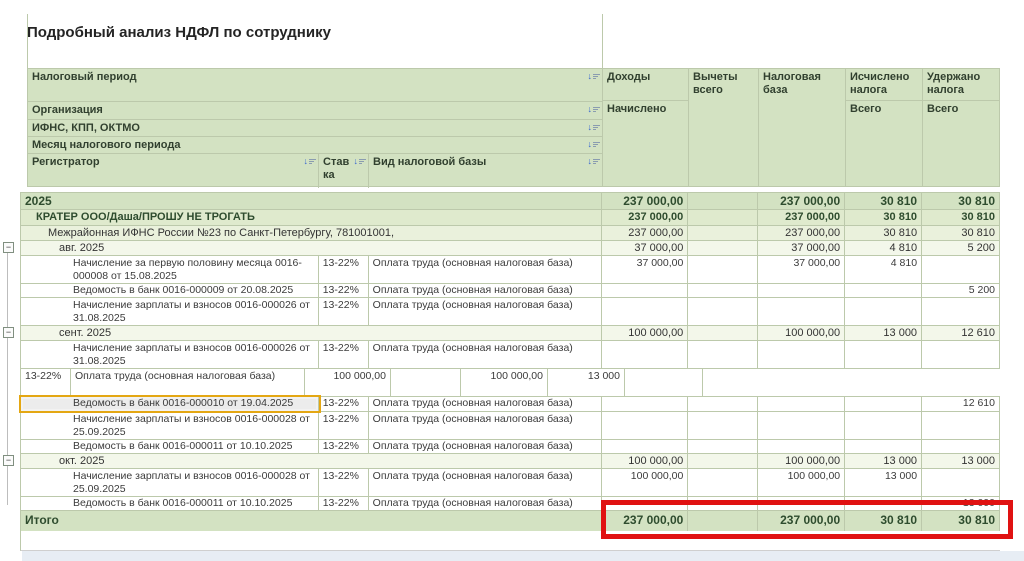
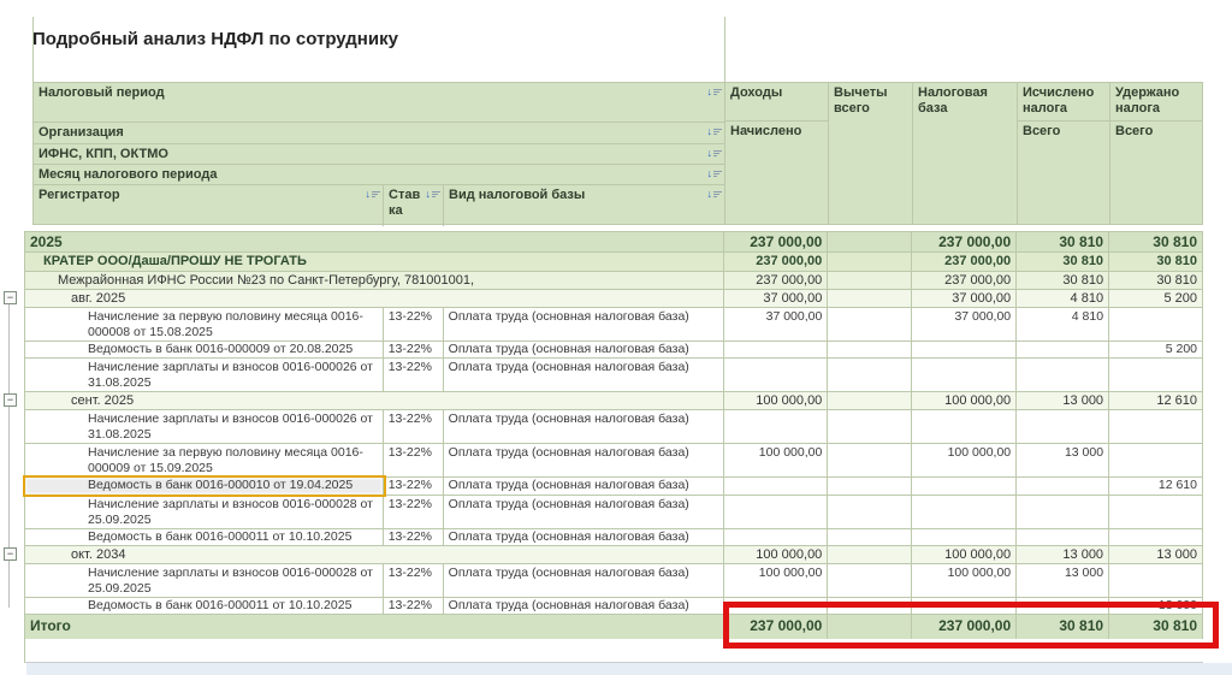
  Подробный анализ НДФЛ по сотруднику
  Налоговый период
  ↓
  Организация
  ↓
  ИФНС, КПП, ОКТМО
  ↓
  Месяц налогового периода
  ↓
  Регистратор
  ↓
  Ставка
  ↓
  Вид налоговой базы
  ↓
  Доходы
  Начислено
  Вычеты всего
  Налоговая база
  Исчислено налога
  Всего
  Удержано налога
  Всего
  2025
  237 000,00
  237 000,00
  30 810
  30 810
  КРАТЕР ООО/Даша/ПРОШУ НЕ ТРОГАТЬ
  237 000,00
  237 000,00
  30 810
  30 810
  Межрайонная ИФНС России №23 по Санкт-Петербургу, 781001001,
  237 000,00
  237 000,00
  30 810
  30 810
  −
  авг. 2025
  37 000,00
  37 000,00
  4 810
  5 200
  Начисление за первую половину месяца 0016-000008 от 15.08.2025
  13-22%
  Оплата труда (основная налоговая база)
  37 000,00
  37 000,00
  4 810
  Ведомость в банк 0016-000009 от 20.08.2025
  13-22%
  Оплата труда (основная налоговая база)
  5 200
  Начисление зарплаты и взносов 0016-000026 от 31.08.2025
  13-22%
  Оплата труда (основная налоговая база)
  −
  сент. 2025
  100 000,00
  100 000,00
  13 000
  12 610
  Начисление зарплаты и взносов 0016-000026 от 31.08.2025
  13-22%
  Оплата труда (основная налоговая база)
+ Начисление за первую половину месяца 0016-000009 от 15.09.2025
  13-22%
  Оплата труда (основная налоговая база)
  100 000,00
  100 000,00
  13 000
  Ведомость в банк 0016-000010 от 19.04.2025
  13-22%
  Оплата труда (основная налоговая база)
  12 610
  Начисление зарплаты и взносов 0016-000028 от 25.09.2025
  13-22%
  Оплата труда (основная налоговая база)
  Ведомость в банк 0016-000011 от 10.10.2025
  13-22%
  Оплата труда (основная налоговая база)
  −
- окт. 2025
+ окт. 2034
  100 000,00
  100 000,00
  13 000
  13 000
  Начисление зарплаты и взносов 0016-000028 от 25.09.2025
  13-22%
  Оплата труда (основная налоговая база)
  100 000,00
  100 000,00
  13 000
  Ведомость в банк 0016-000011 от 10.10.2025
  13-22%
  Оплата труда (основная налоговая база)
  13 000
  Итого
  237 000,00
  237 000,00
  30 810
  30 810
